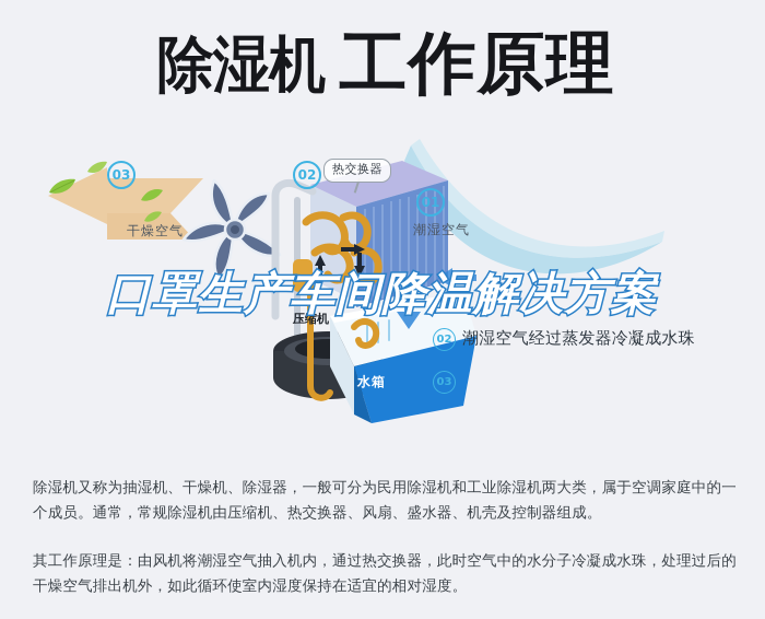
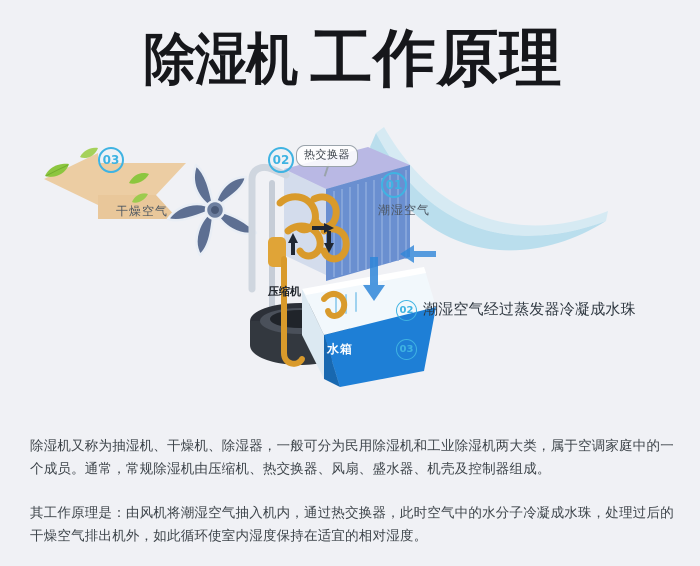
  除湿机 工作原理
  热交换器
  03
  02
  01
  干燥空气
  潮湿空气
  压缩机
  水箱
  02
  潮湿空气经过蒸发器冷凝成水珠
  03
- 口罩生产车间降温解决方案
  除湿机又称为抽湿机、干燥机、除湿器，一般可分为民用除湿机和工业除湿机两大类，属于空调家庭中的一个成员。通常，常规除湿机由压缩机、热交换器、风扇、盛水器、机壳及控制器组成。
  其工作原理是：由风机将潮湿空气抽入机内，通过热交换器，此时空气中的水分子冷凝成水珠，处理过后的干燥空气排出机外，如此循环使室内湿度保持在适宜的相对湿度。
